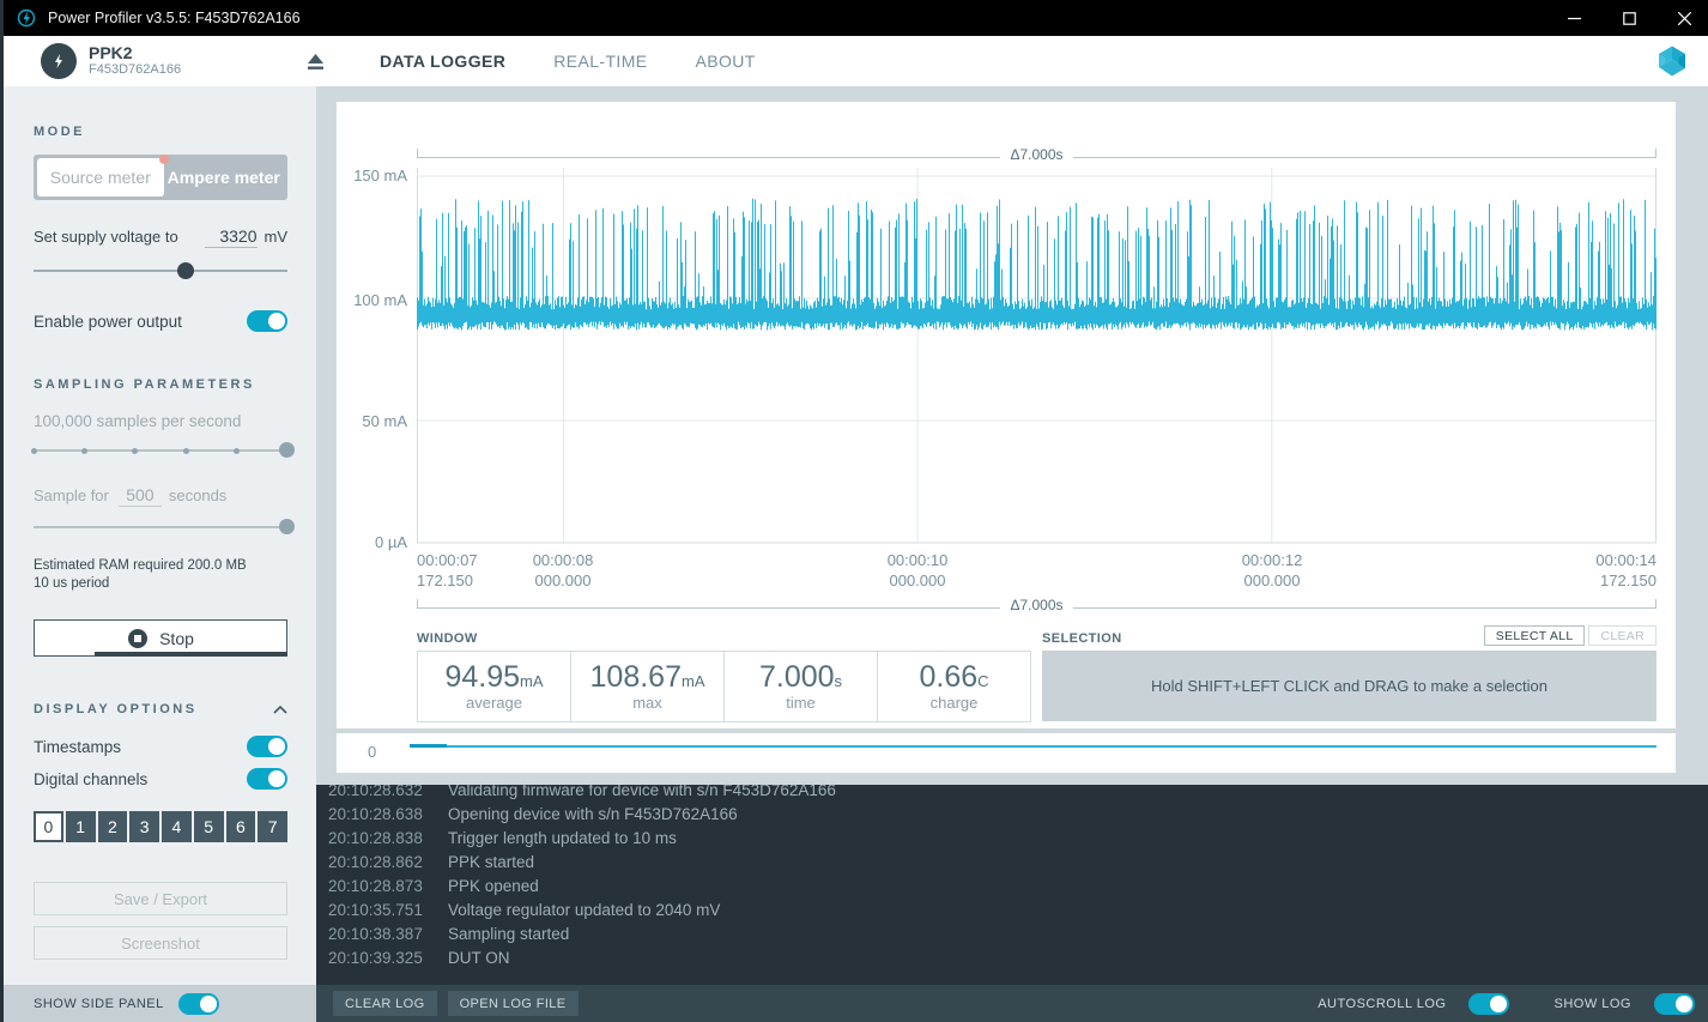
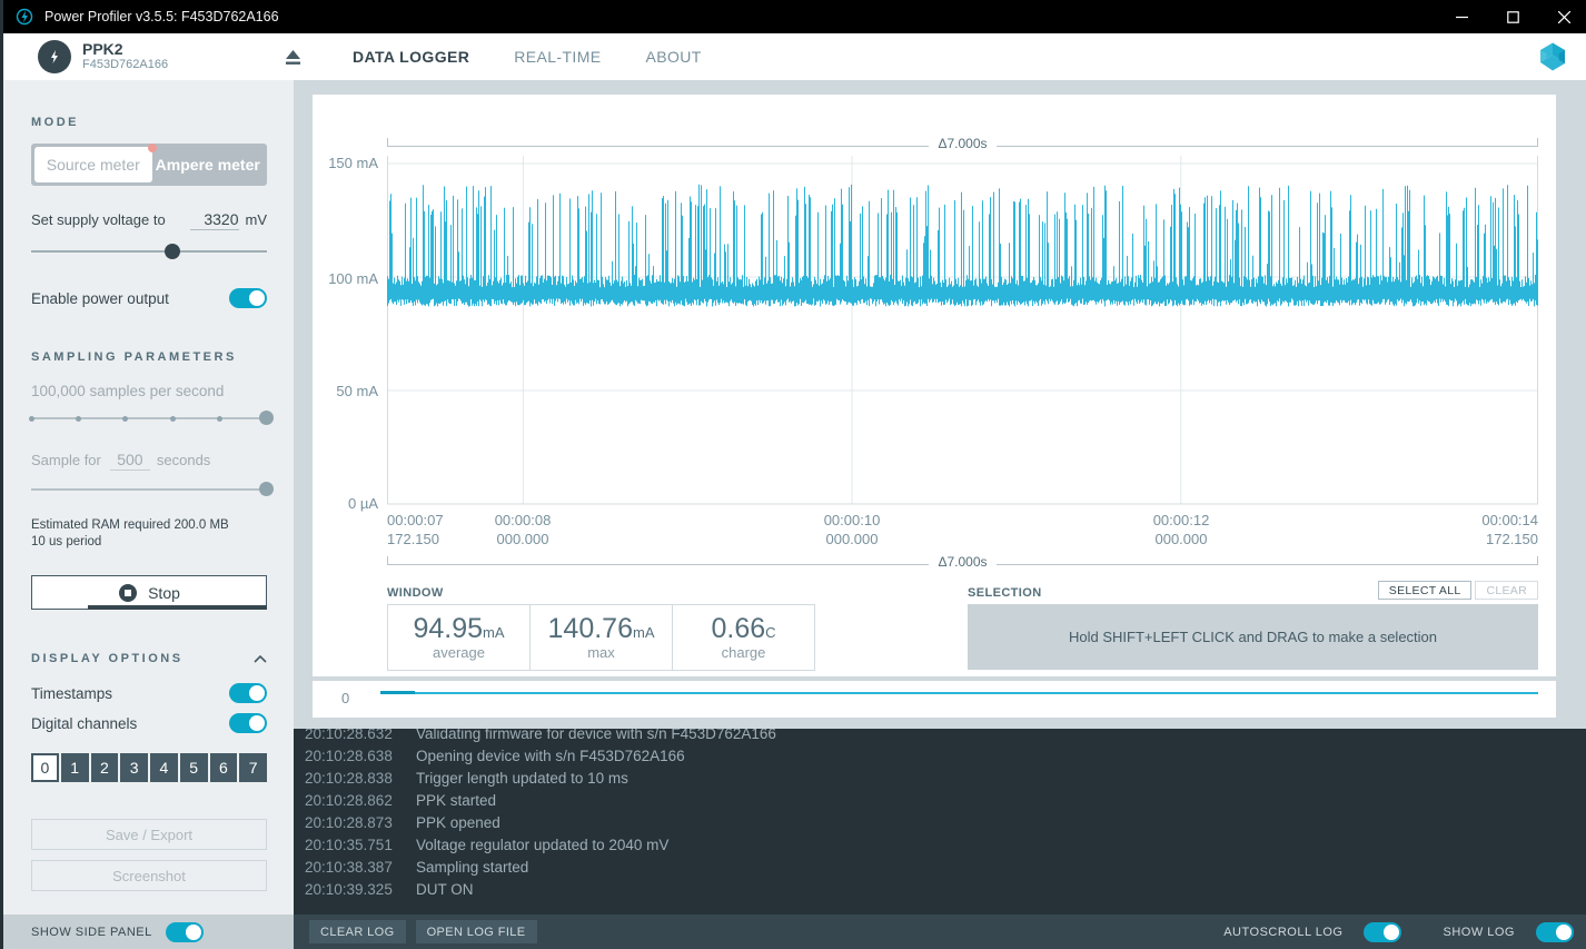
  Power Profiler v3.5.5: F453D762A166
  PPK2
  F453D762A166
  DATA LOGGER
  REAL-TIME
  ABOUT
  MODE
  Source meter
  Ampere meter
  Set supply voltage to
  3320
  mV
  Enable power output
  SAMPLING PARAMETERS
  100,000 samples per second
  Sample for
  500
  seconds
  Estimated RAM required 200.0 MB
  10 us period
  Stop
  DISPLAY OPTIONS
  Timestamps
  Digital channels
  0
  1
  2
  3
  4
  5
  6
  7
  Save / Export
  Screenshot
  Δ7.000s
  150 mA
  100 mA
  50 mA
  0 µA
  00:00:07
  172.150
  00:00:08
  000.000
  00:00:10
  000.000
  00:00:12
  000.000
  00:00:14
  172.150
  Δ7.000s
  WINDOW
  94.95mA
  average
- 108.67mA
+ 140.76mA
  max
- 7.000s
- time
  0.66C
  charge
  SELECTION
  SELECT ALL
  CLEAR
  Hold SHIFT+LEFT CLICK and DRAG to make a selection
  0
  20:10:28.632
  Validating firmware for device with s/n F453D762A166
  20:10:28.638
  Opening device with s/n F453D762A166
  20:10:28.838
  Trigger length updated to 10 ms
  20:10:28.862
  PPK started
  20:10:28.873
  PPK opened
  20:10:35.751
  Voltage regulator updated to 2040 mV
  20:10:38.387
  Sampling started
  20:10:39.325
  DUT ON
  SHOW SIDE PANEL
  CLEAR LOG
  OPEN LOG FILE
  AUTOSCROLL LOG
  SHOW LOG
